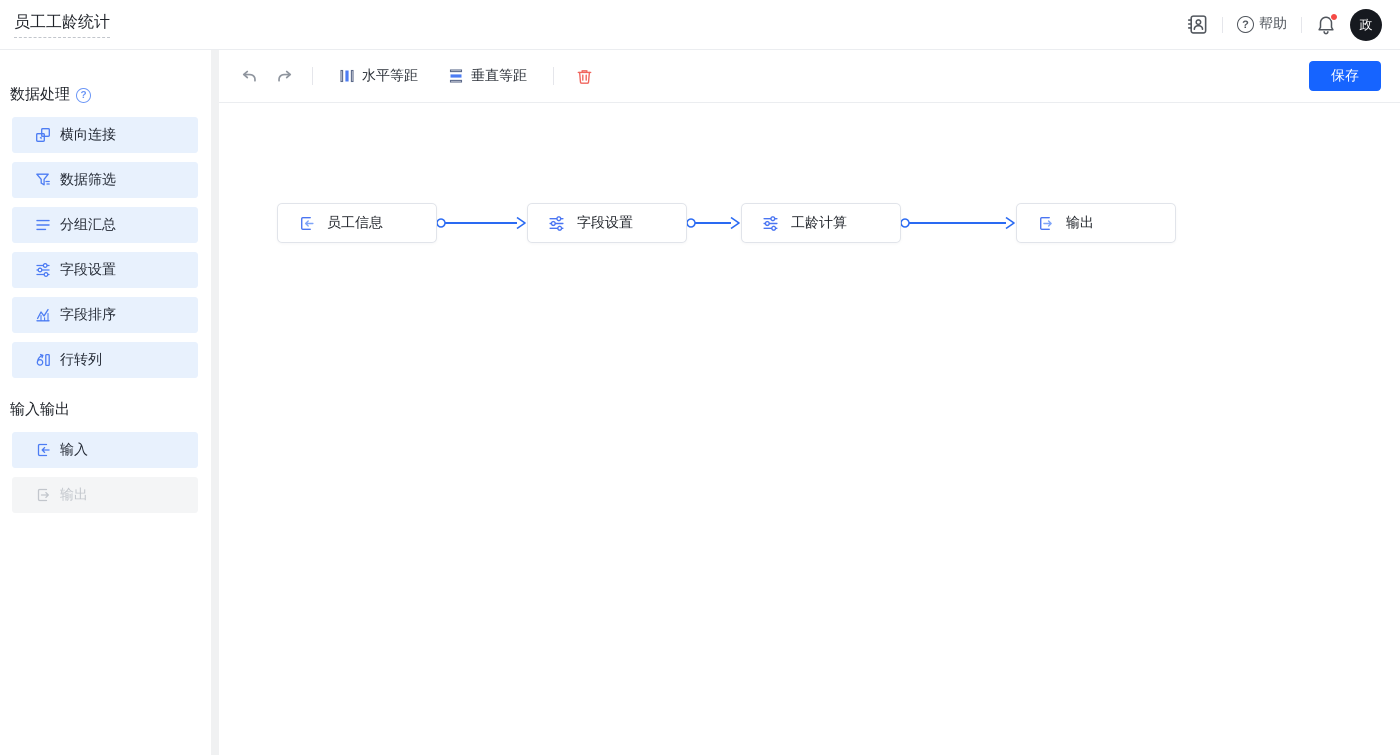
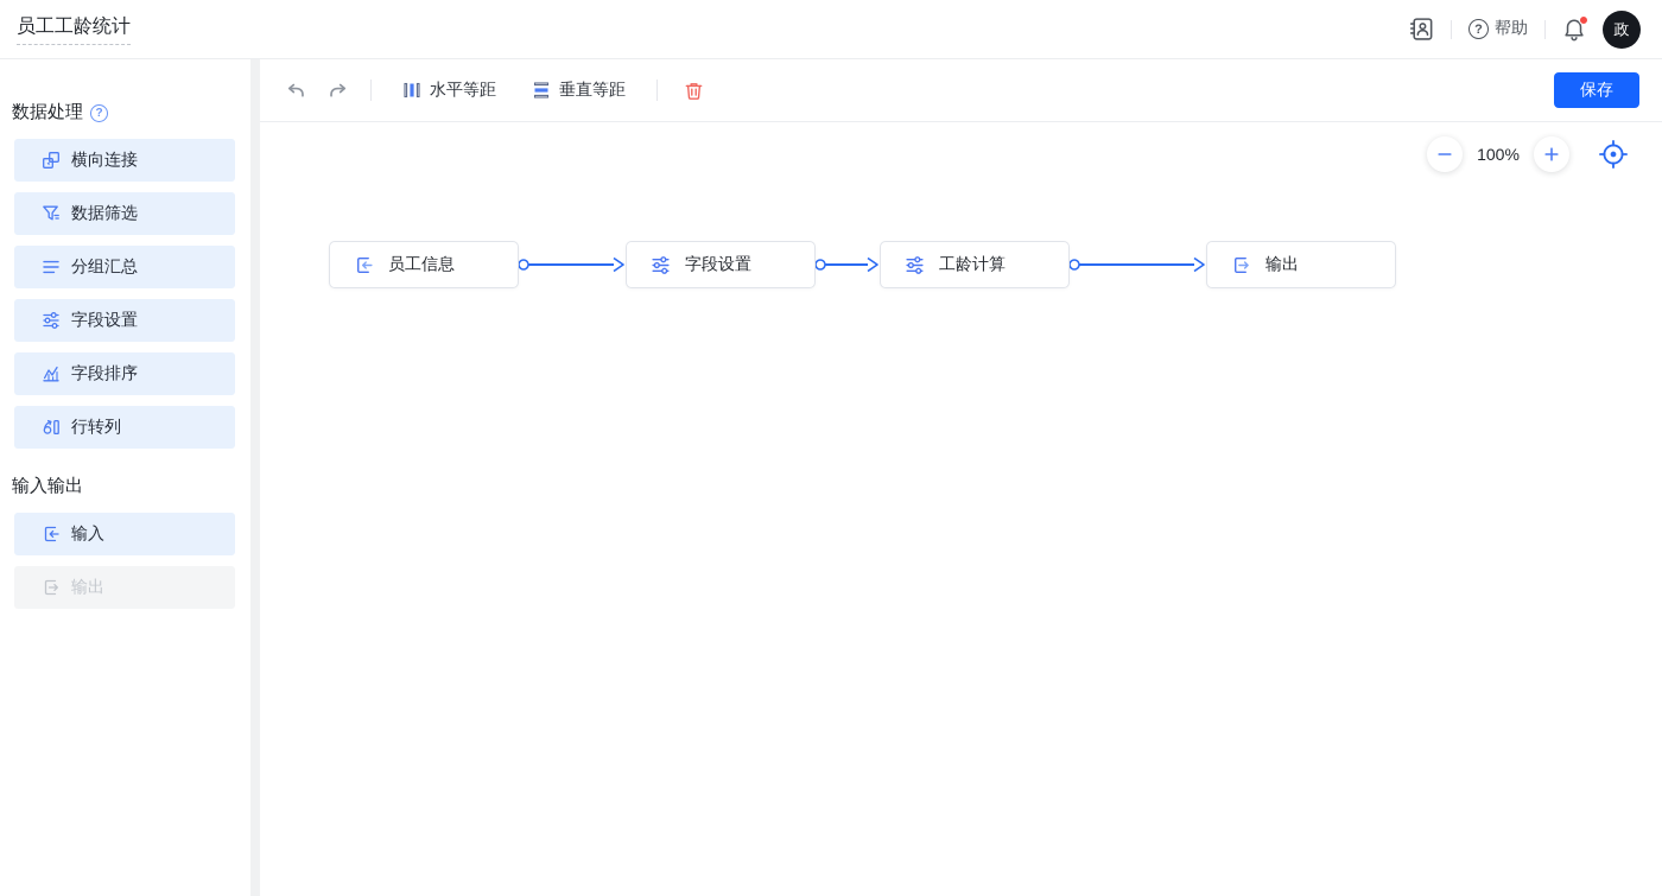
  员工工龄统计
  ?
  帮助
  政
  数据处理
  ?
  横向连接
  数据筛选
  分组汇总
  字段设置
  字段排序
  行转列
  输入输出
  输入
  输出
  水平等距
  垂直等距
  保存
+ 100%
  员工信息
  字段设置
  工龄计算
  输出
